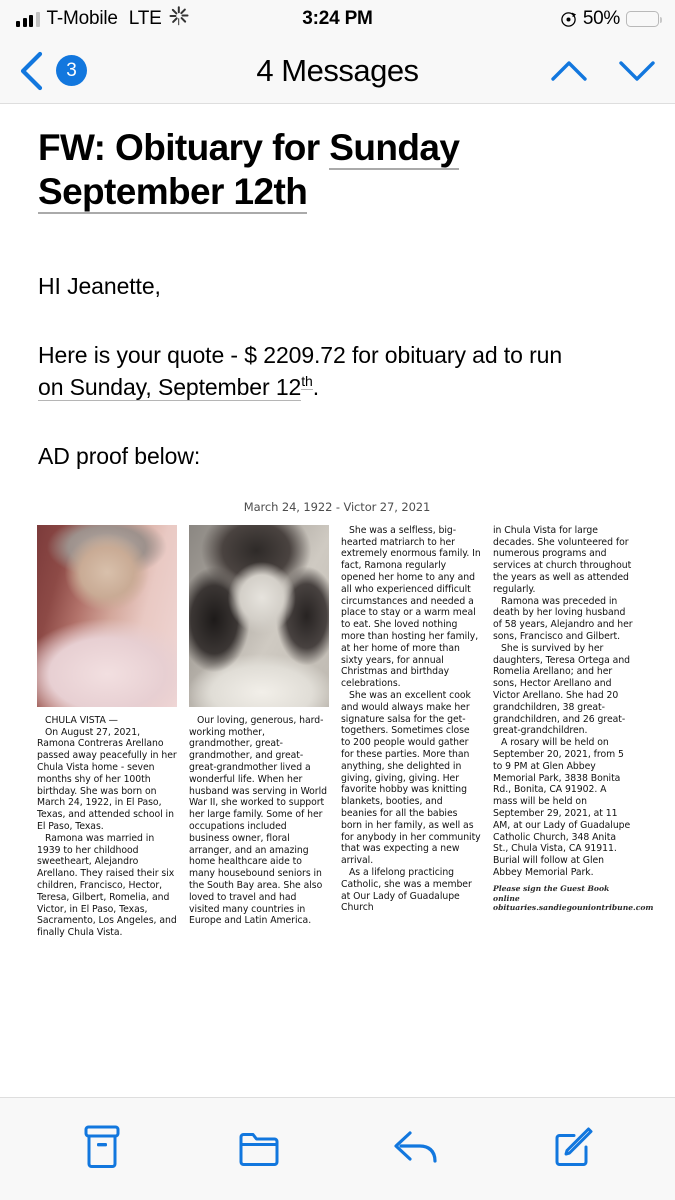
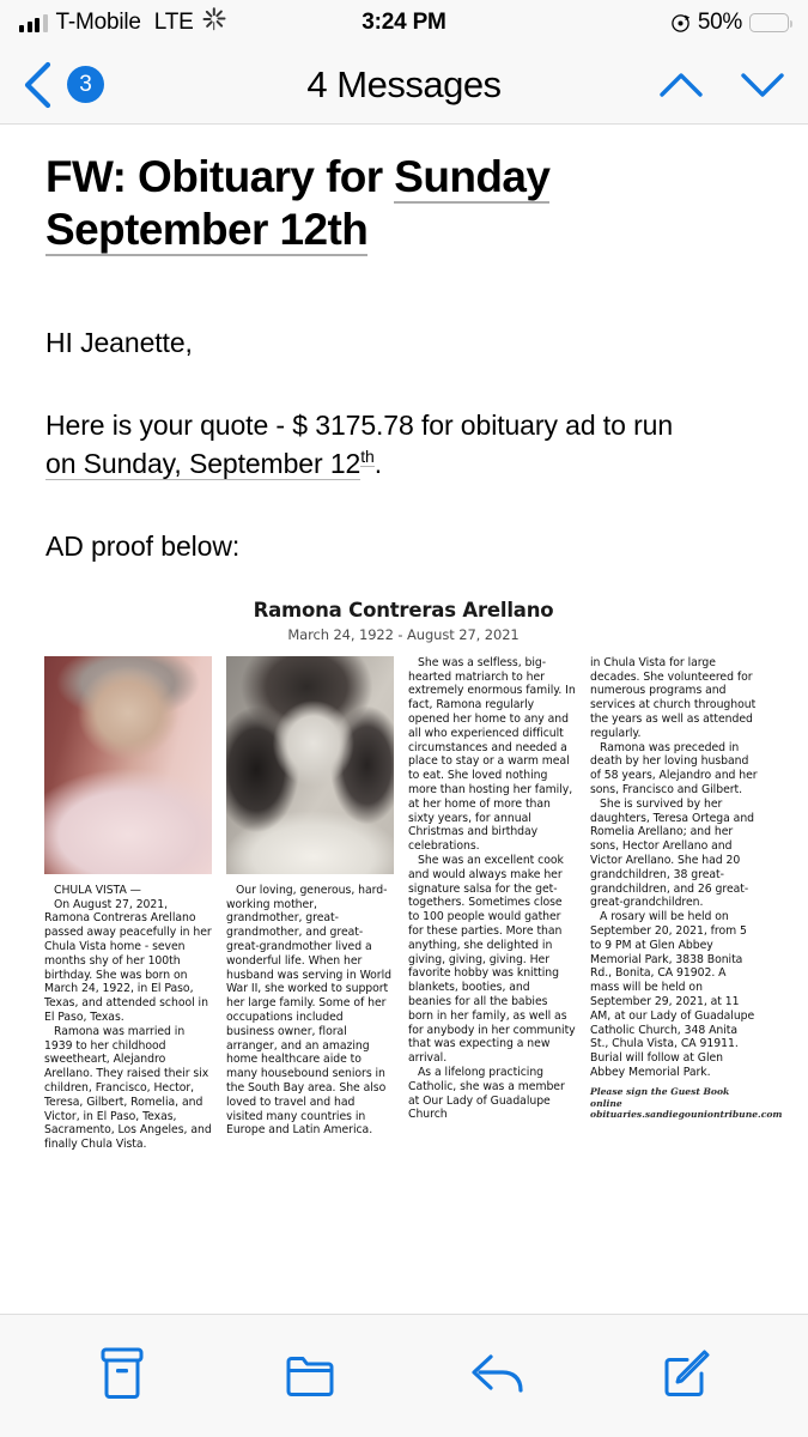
  T-Mobile
  LTE
  3:24 PM
  50%
  3
  4 Messages
  FW: Obituary for Sunday
  September 12th
  HI Jeanette,
- Here is your quote - $ 2209.72 for obituary ad to run
+ Here is your quote - $ 3175.78 for obituary ad to run
  on Sunday, September 12th.
  AD proof below:
+ Ramona Contreras Arellano
- March 24, 1922 - Victor 27, 2021
+ March 24, 1922 - August 27, 2021
  CHULA VISTA —
  On August 27, 2021, Ramona Contreras Arellano passed away peacefully in her Chula Vista home - seven months shy of her 100th birthday. She was born on March 24, 1922, in El Paso, Texas, and attended school in El Paso, Texas.
  Ramona was married in 1939 to her childhood sweetheart, Alejandro Arellano. They raised their six children, Francisco, Hector, Teresa, Gilbert, Romelia, and Victor, in El Paso, Texas, Sacramento, Los Angeles, and finally Chula Vista.
  Our loving, generous, hard-working mother, grandmother, great-grandmother, and great-great-grandmother lived a wonderful life. When her husband was serving in World War II, she worked to support her large family. Some of her occupations included business owner, floral arranger, and an amazing home healthcare aide to many housebound seniors in the South Bay area. She also loved to travel and had visited many countries in Europe and Latin America.
  She was a selfless, big-hearted matriarch to her extremely enormous family. In fact, Ramona regularly opened her home to any and all who experienced difficult circumstances and needed a place to stay or a warm meal to eat. She loved nothing more than hosting her family, at her home of more than sixty years, for annual Christmas and birthday celebrations.
- She was an excellent cook and would always make her signature salsa for the get-togethers. Sometimes close to 200 people would gather for these parties. More than anything, she delighted in giving, giving, giving. Her favorite hobby was knitting blankets, booties, and beanies for all the babies born in her family, as well as for anybody in her community that was expecting a new arrival.
+ She was an excellent cook and would always make her signature salsa for the get-togethers. Sometimes close to 100 people would gather for these parties. More than anything, she delighted in giving, giving, giving. Her favorite hobby was knitting blankets, booties, and beanies for all the babies born in her family, as well as for anybody in her community that was expecting a new arrival.
  As a lifelong practicing Catholic, she was a member at Our Lady of Guadalupe Church
  in Chula Vista for large decades. She volunteered for numerous programs and services at church throughout the years as well as attended regularly.
  Ramona was preceded in death by her loving husband of 58 years, Alejandro and her sons, Francisco and Gilbert.
  She is survived by her daughters, Teresa Ortega and Romelia Arellano; and her sons, Hector Arellano and Victor Arellano. She had 20 grandchildren, 38 great-grandchildren, and 26 great-great-grandchildren.
  A rosary will be held on September 20, 2021, from 5 to 9 PM at Glen Abbey Memorial Park, 3838 Bonita Rd., Bonita, CA 91902. A mass will be held on September 29, 2021, at 11 AM, at our Lady of Guadalupe Catholic Church, 348 Anita St., Chula Vista, CA 91911. Burial will follow at Glen Abbey Memorial Park.
  Please sign the Guest Book online
  obituaries.sandiegouniontribune.com
